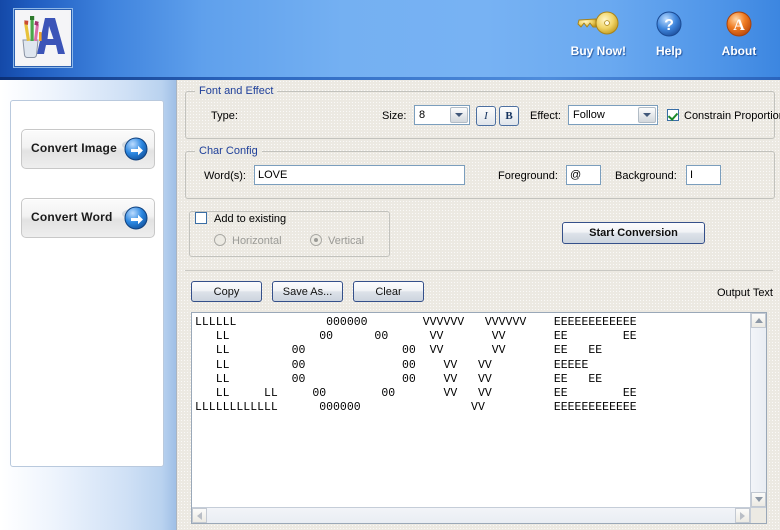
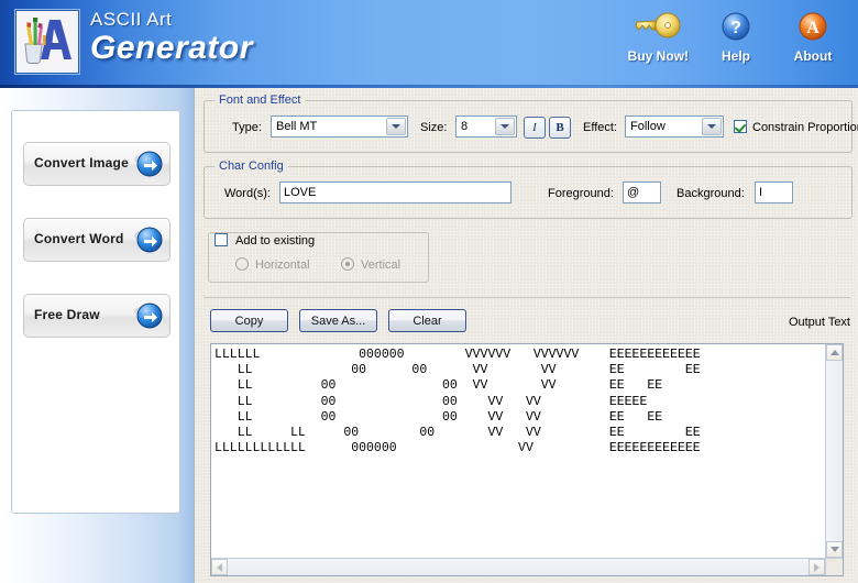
+ ASCII Art
+ Generator
  Buy Now!
  ?
  Help
  A
  About
  Convert Image
  Convert Word
+ Free Draw
  Font and Effect
  Type:
+ Bell MT
  Size:
  8
  I
  B
  Effect:
  Follow
  Constrain Proportio
  Char Config
  Word(s):
  LOVE
  Foreground:
  @
  Background:
  I
  Horizontal
  Vertical
  Add to existing
- Start Conversion
  Copy
  Save As...
  Clear
  Output Text
  LLLLLL 000000 VVVVVV VVVVVV EEEEEEEEEEEE
  LL 00 00 VV VV EE EE
  LL 00 00 VV VV EE EE
  LL 00 00 VV VV EEEEE
  LL 00 00 VV VV EE EE
  LL LL 00 00 VV VV EE EE
  LLLLLLLLLLLL 000000 VV EEEEEEEEEEEE
